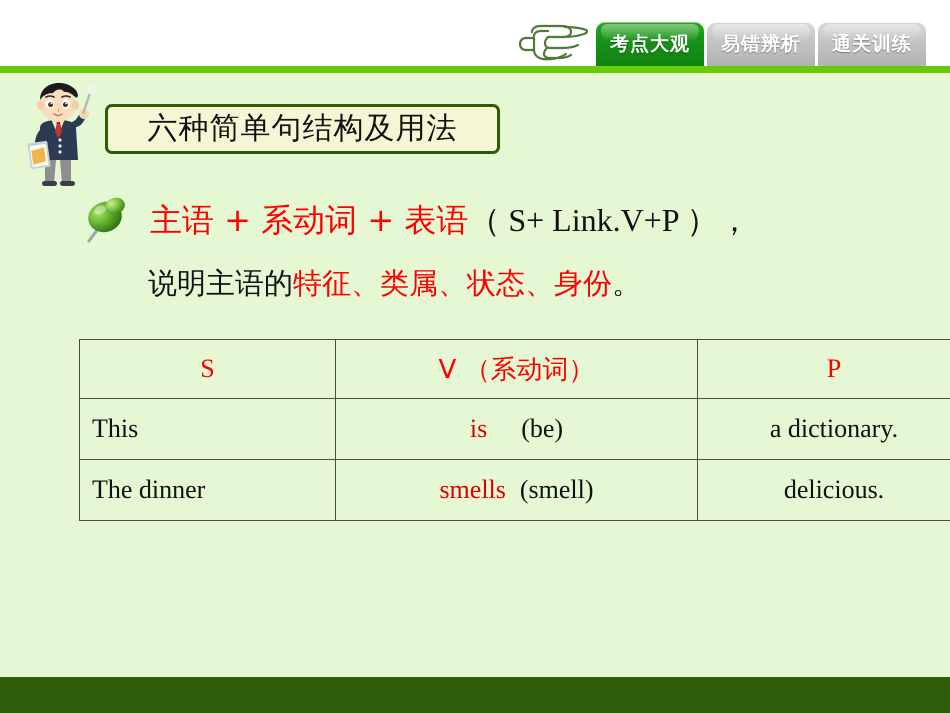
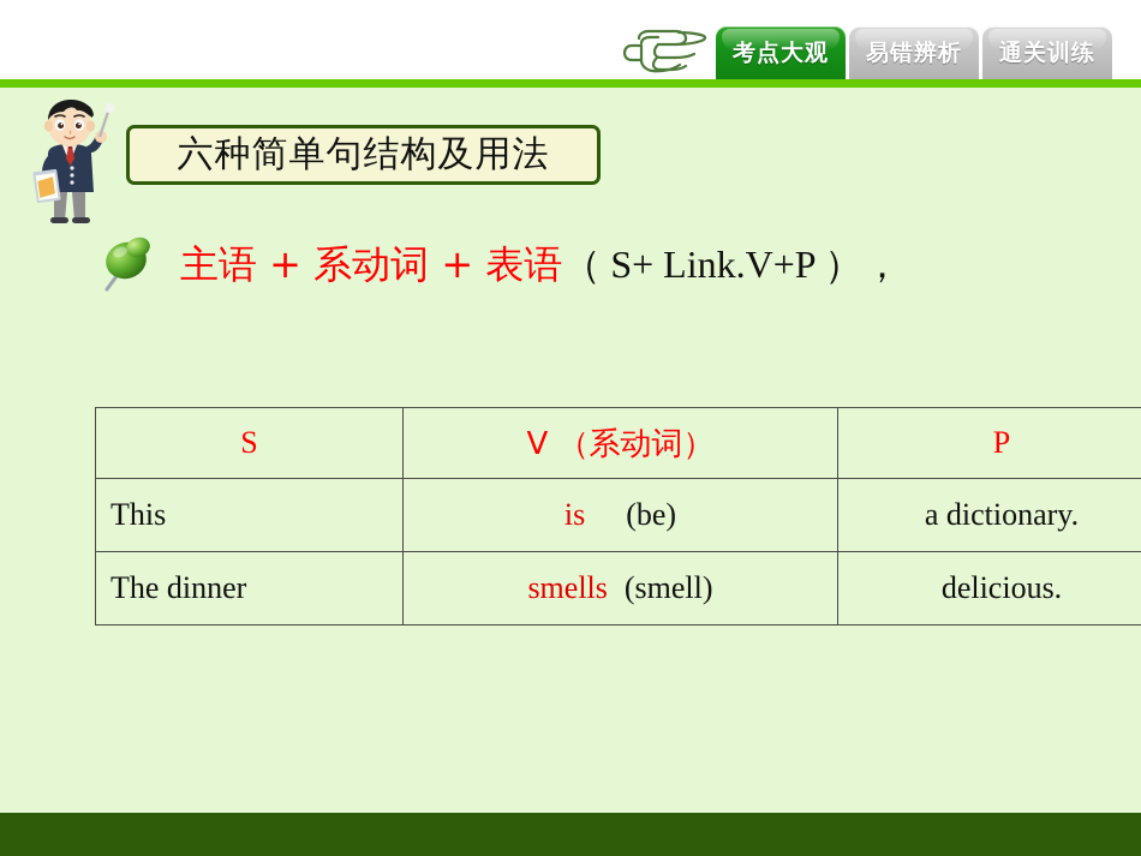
  考点大观
  易错辨析
  通关训练
  六种简单句结构及用法
  主语 + 系动词 + 表语（ S+ Link.V+P ），
- 说明主语的特征、类属、状态、身份。
  S	V （系动词）	P
  This	is (be)	a dictionary.
  The dinner	smells (smell)	delicious.
